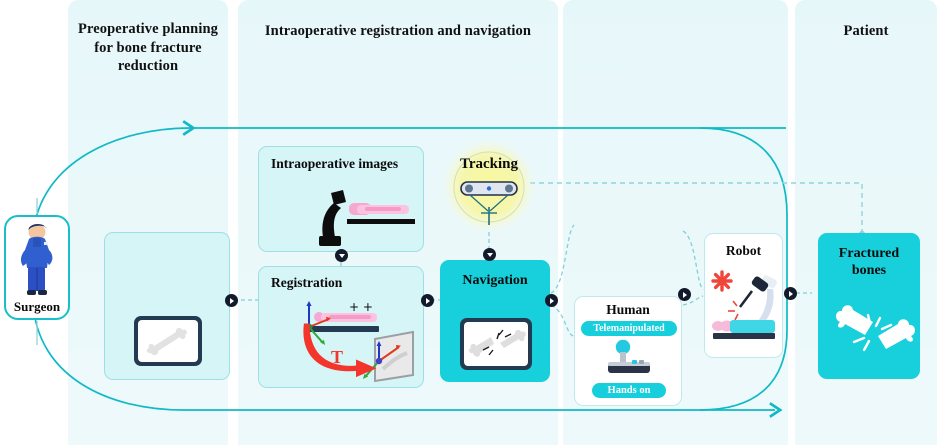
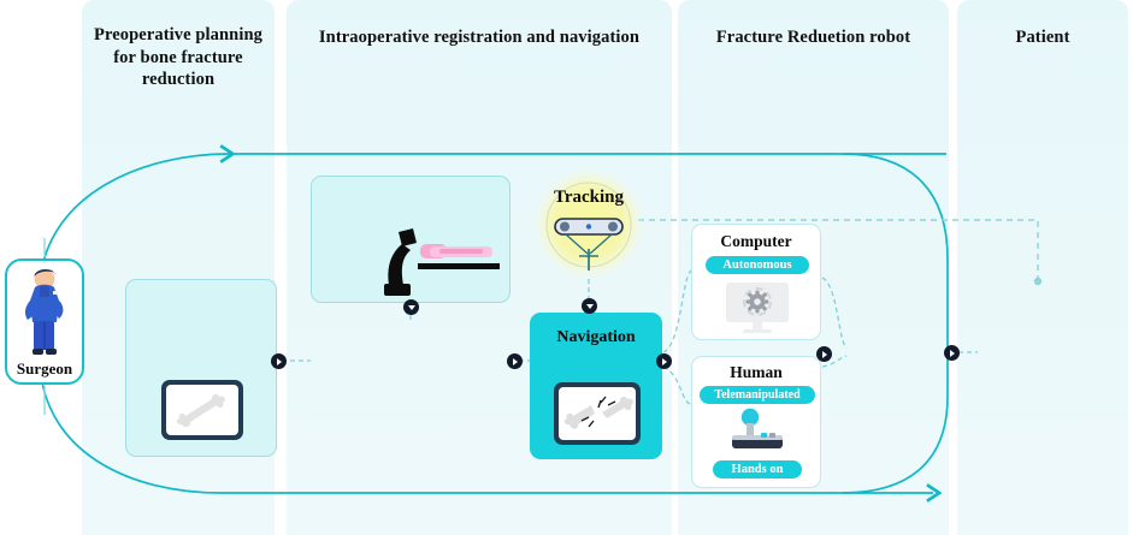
  Preoperative planning for bone fracture reduction
  Intraoperative registration and navigation
+ Fracture Reduetion robot
  Patient
  Surgeon
- Intraoperative images
- Registration
- + +
- T
  Tracking
  Navigation
+ Computer
+ Autonomous
  Human
  Telemanipulated
  Hands on
- Robot
- Fractured bones
